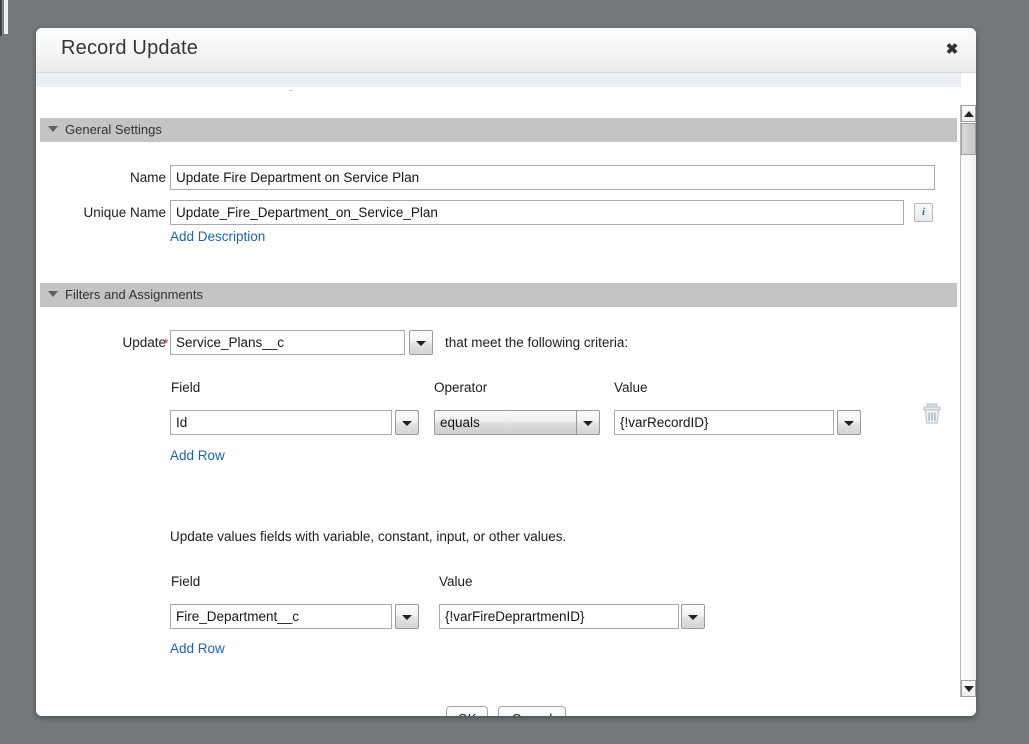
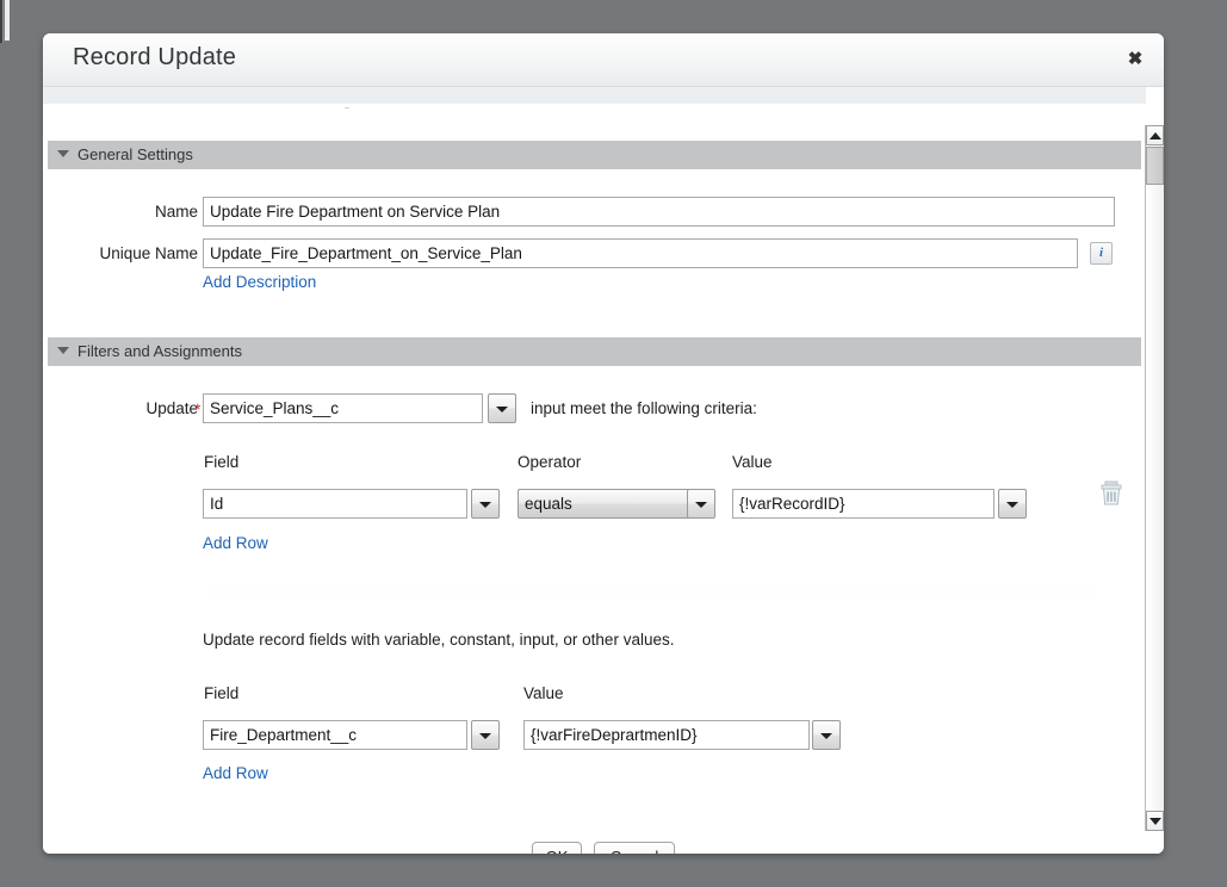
  Record Update
  ✖
  . - .
  General Settings
  Name
  Update Fire Department on Service Plan
  Unique Name
  Update_Fire_Department_on_Service_Plan
  i
  Add Description
  Filters and Assignments
  Update
  *
  Service_Plans__c
- that meet the following criteria:
+ input meet the following criteria:
  Field
  Operator
  Value
  Id
  equals
  {!varRecordID}
  Add Row
- Update values fields with variable, constant, input, or other values.
+ Update record fields with variable, constant, input, or other values.
  Field
  Value
  Fire_Department__c
  {!varFireDeprartmenID}
  Add Row
